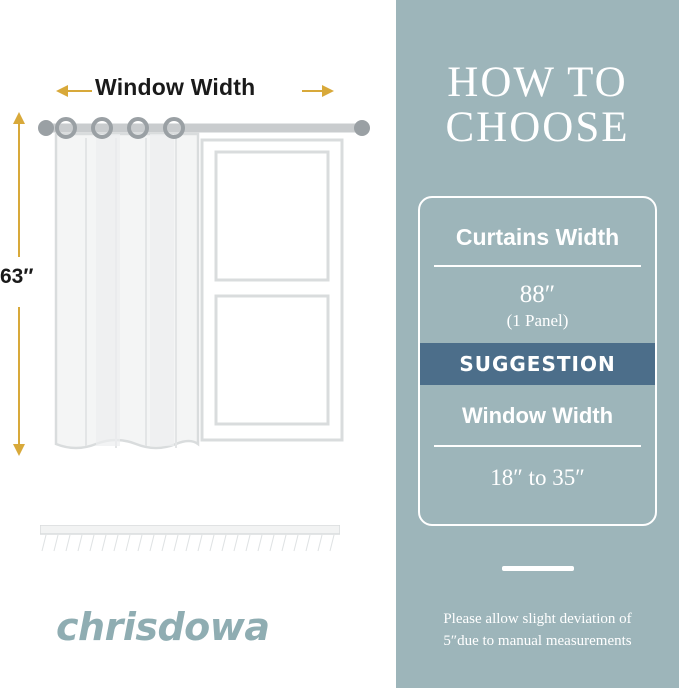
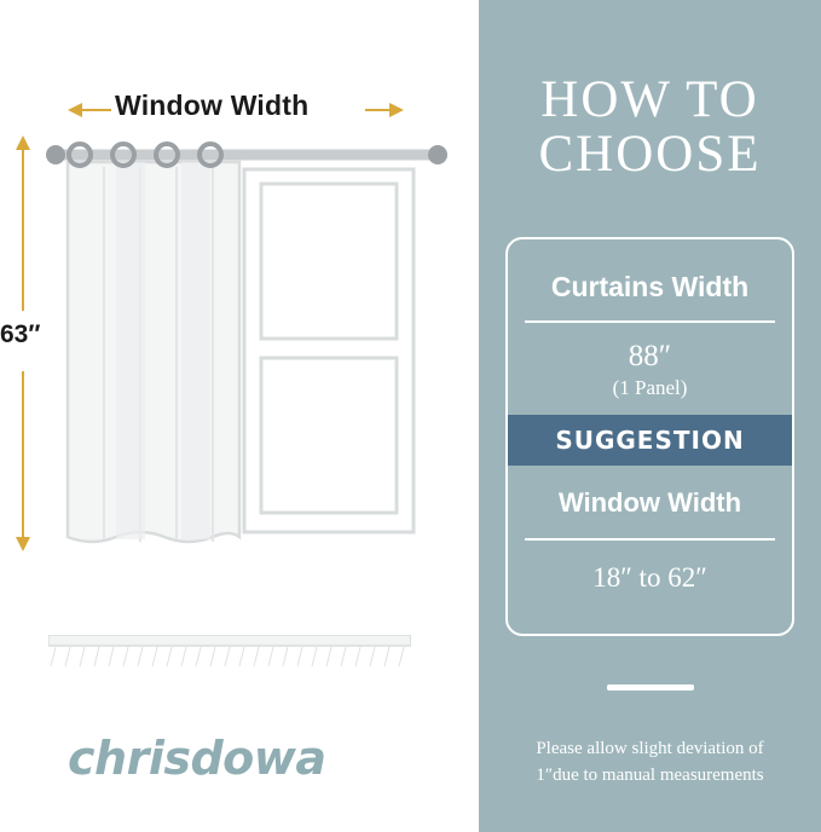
  Window Width
  63″
  chrisdowa
  HOW TO
  CHOOSE
  Curtains Width
  88″
  (1 Panel)
  SUGGESTION
  Window Width
- 18″ to 35″
+ 18″ to 62″
  Please allow slight deviation of
- 5″due to manual measurements
+ 1″due to manual measurements
